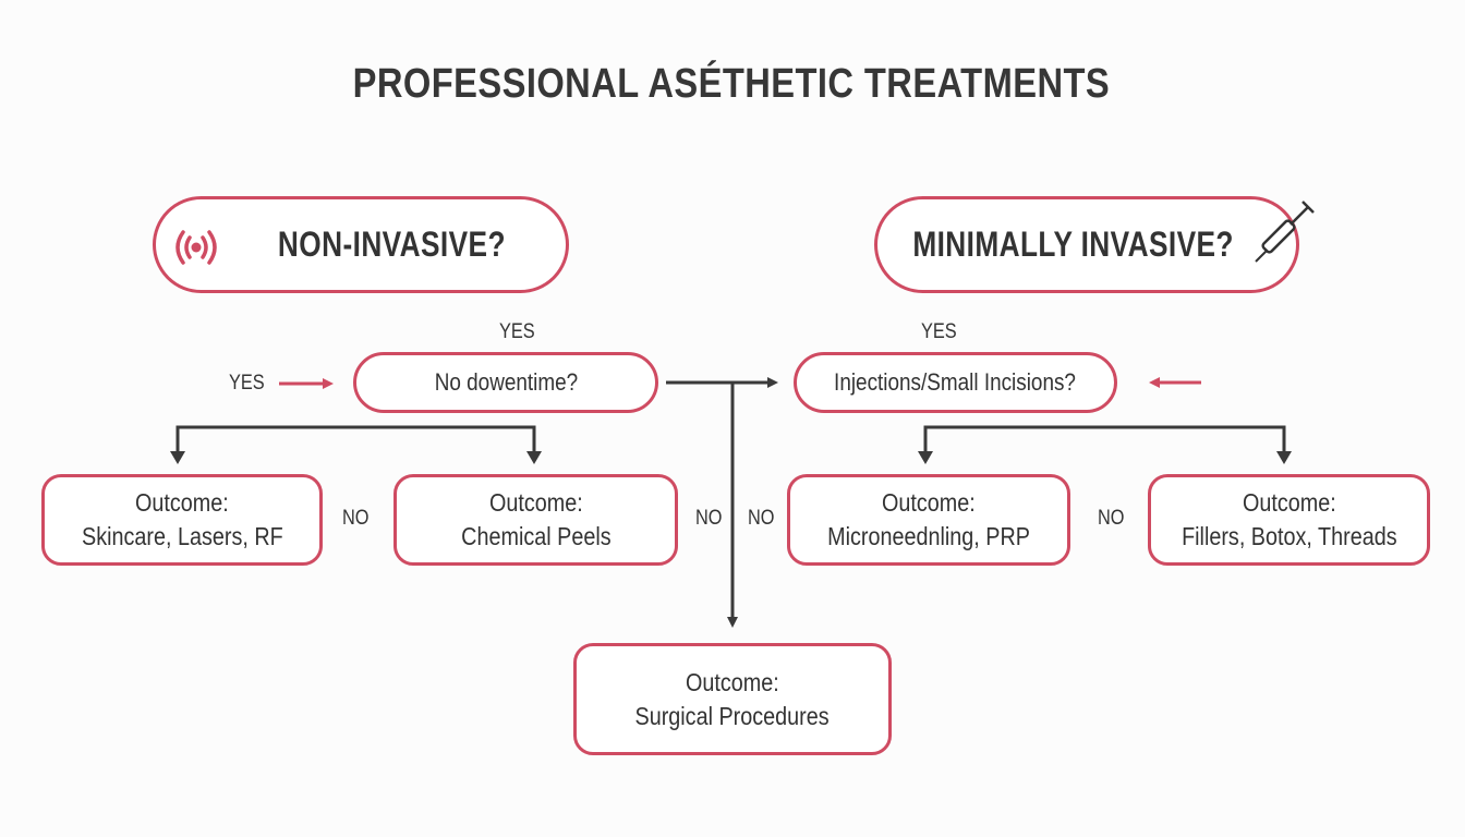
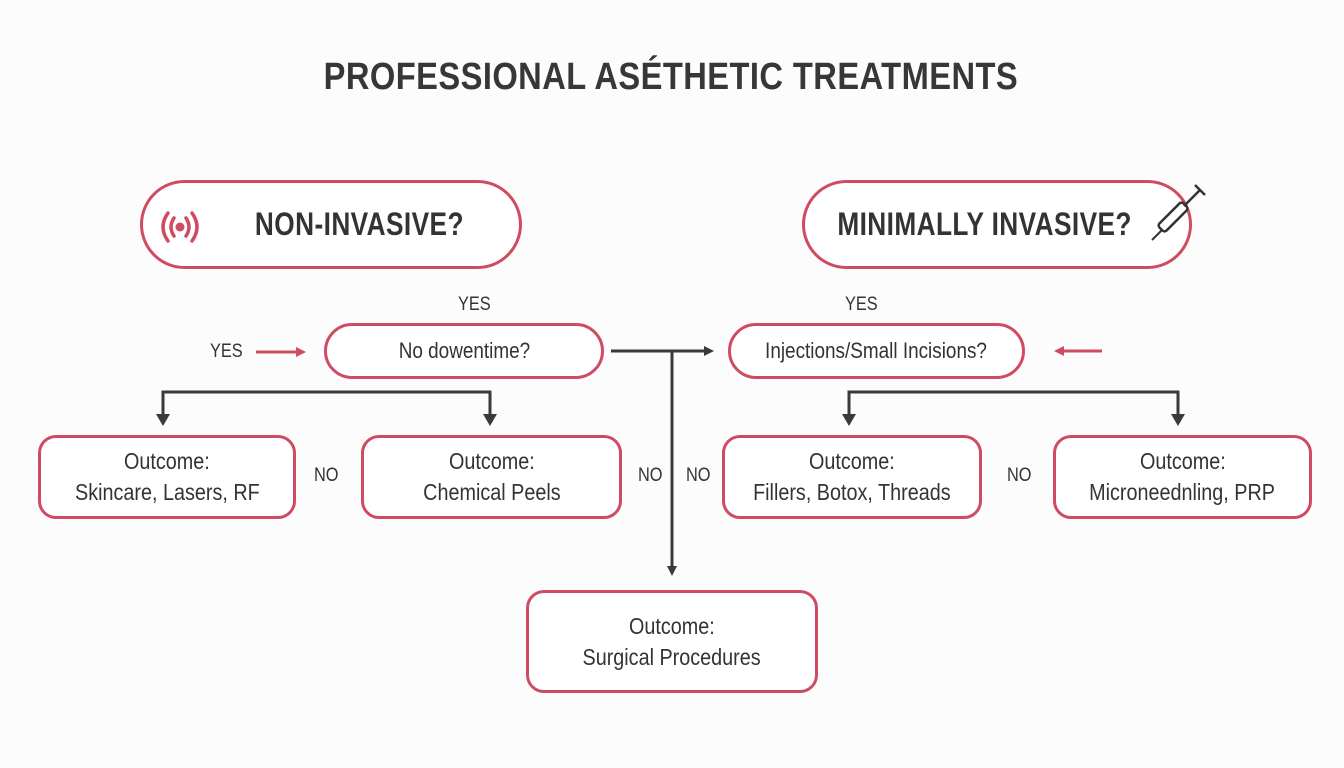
  PROFESSIONAL ASÉTHETIC TREATMENTS
  NON-INVASIVE?
  MINIMALLY INVASIVE?
  YES
  YES
  YES
  No dowentime?
  Injections/Small Incisions?
  Outcome:
  Skincare, Lasers, RF
  NO
  Outcome:
  Chemical Peels
  NO
  NO
  Outcome:
- Microneednling, PRP
+ Fillers, Botox, Threads
  NO
  Outcome:
- Fillers, Botox, Threads
+ Microneednling, PRP
  Outcome:
  Surgical Procedures
